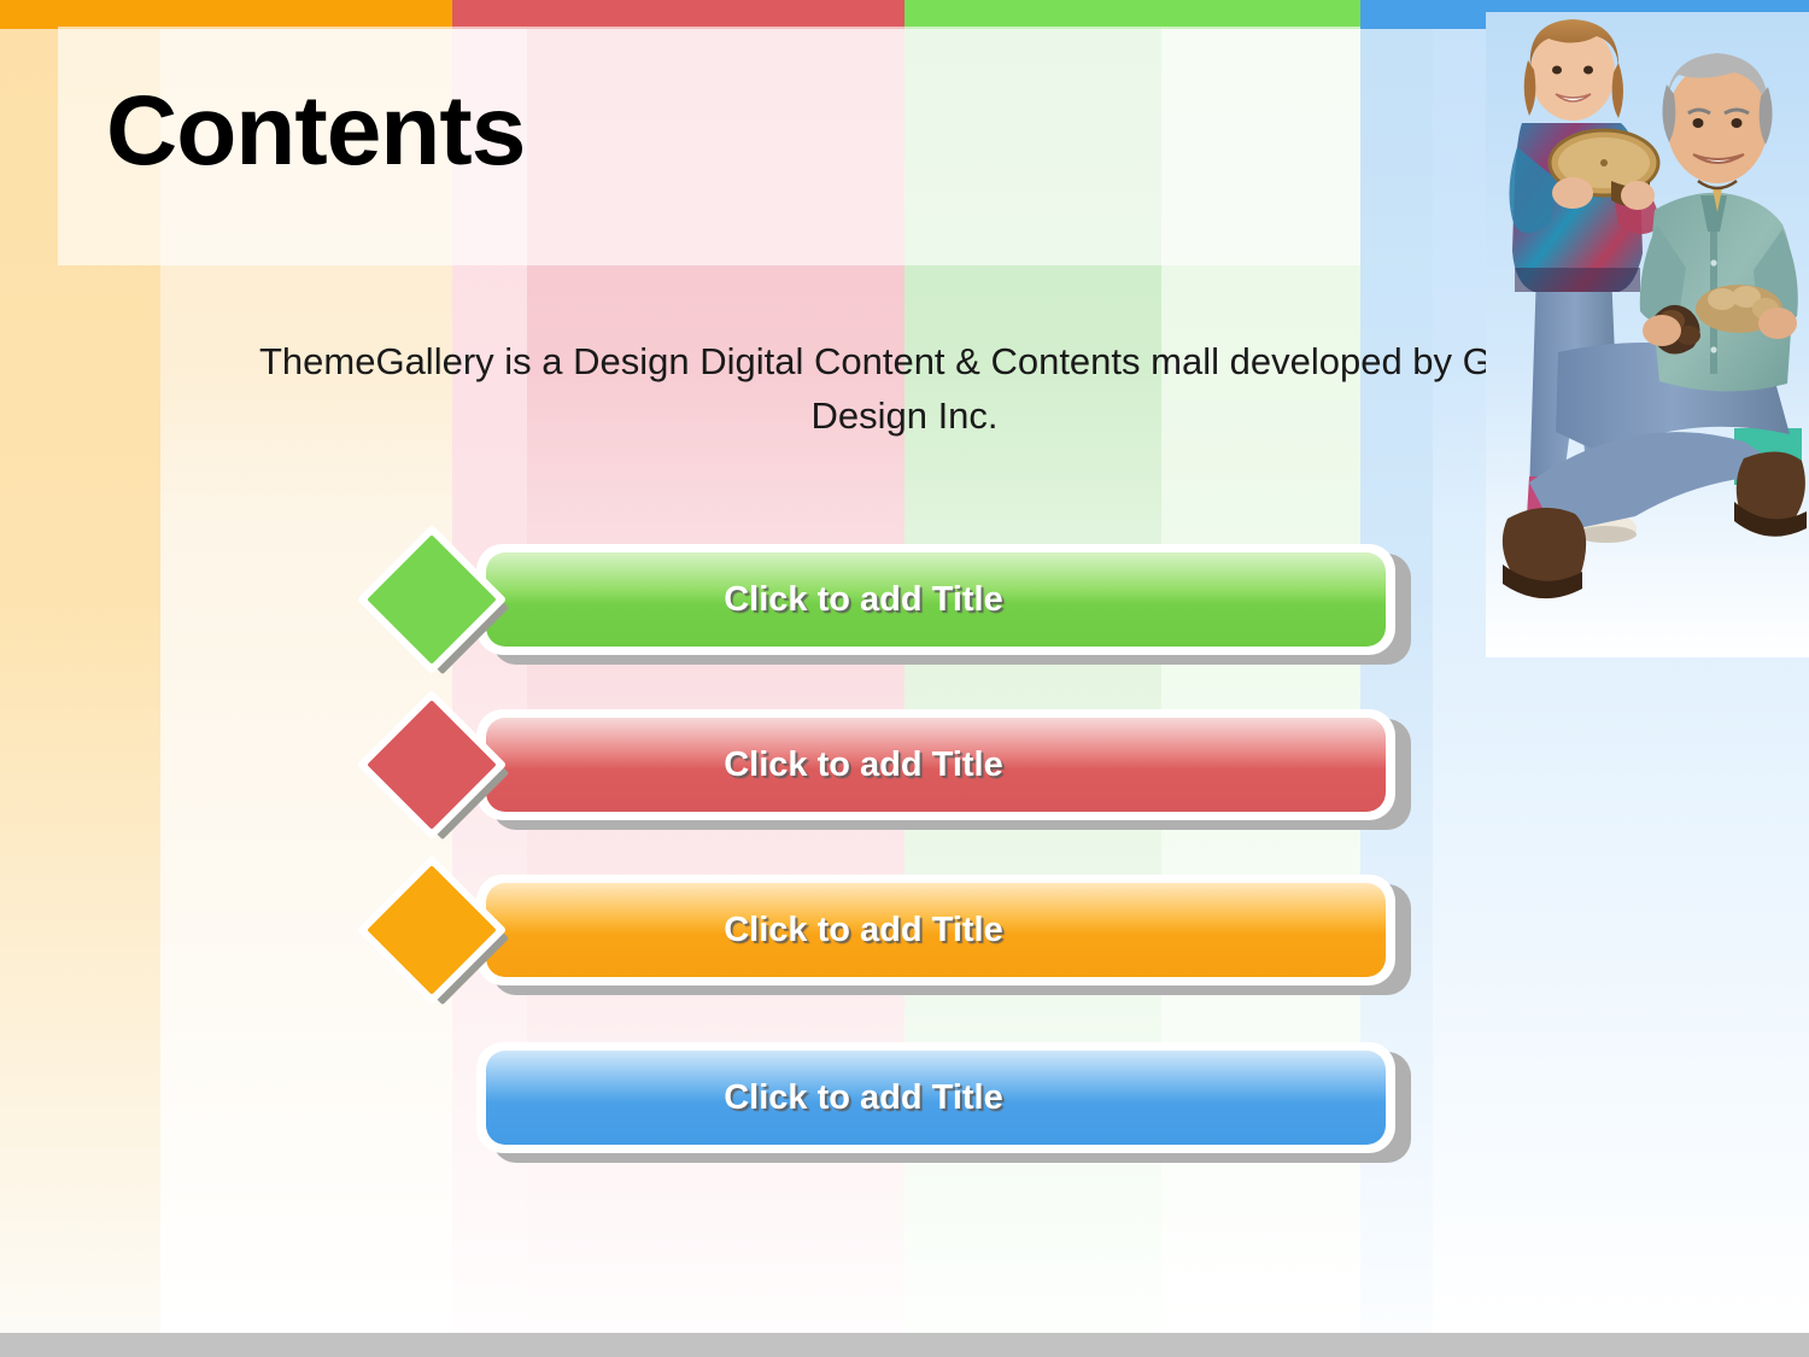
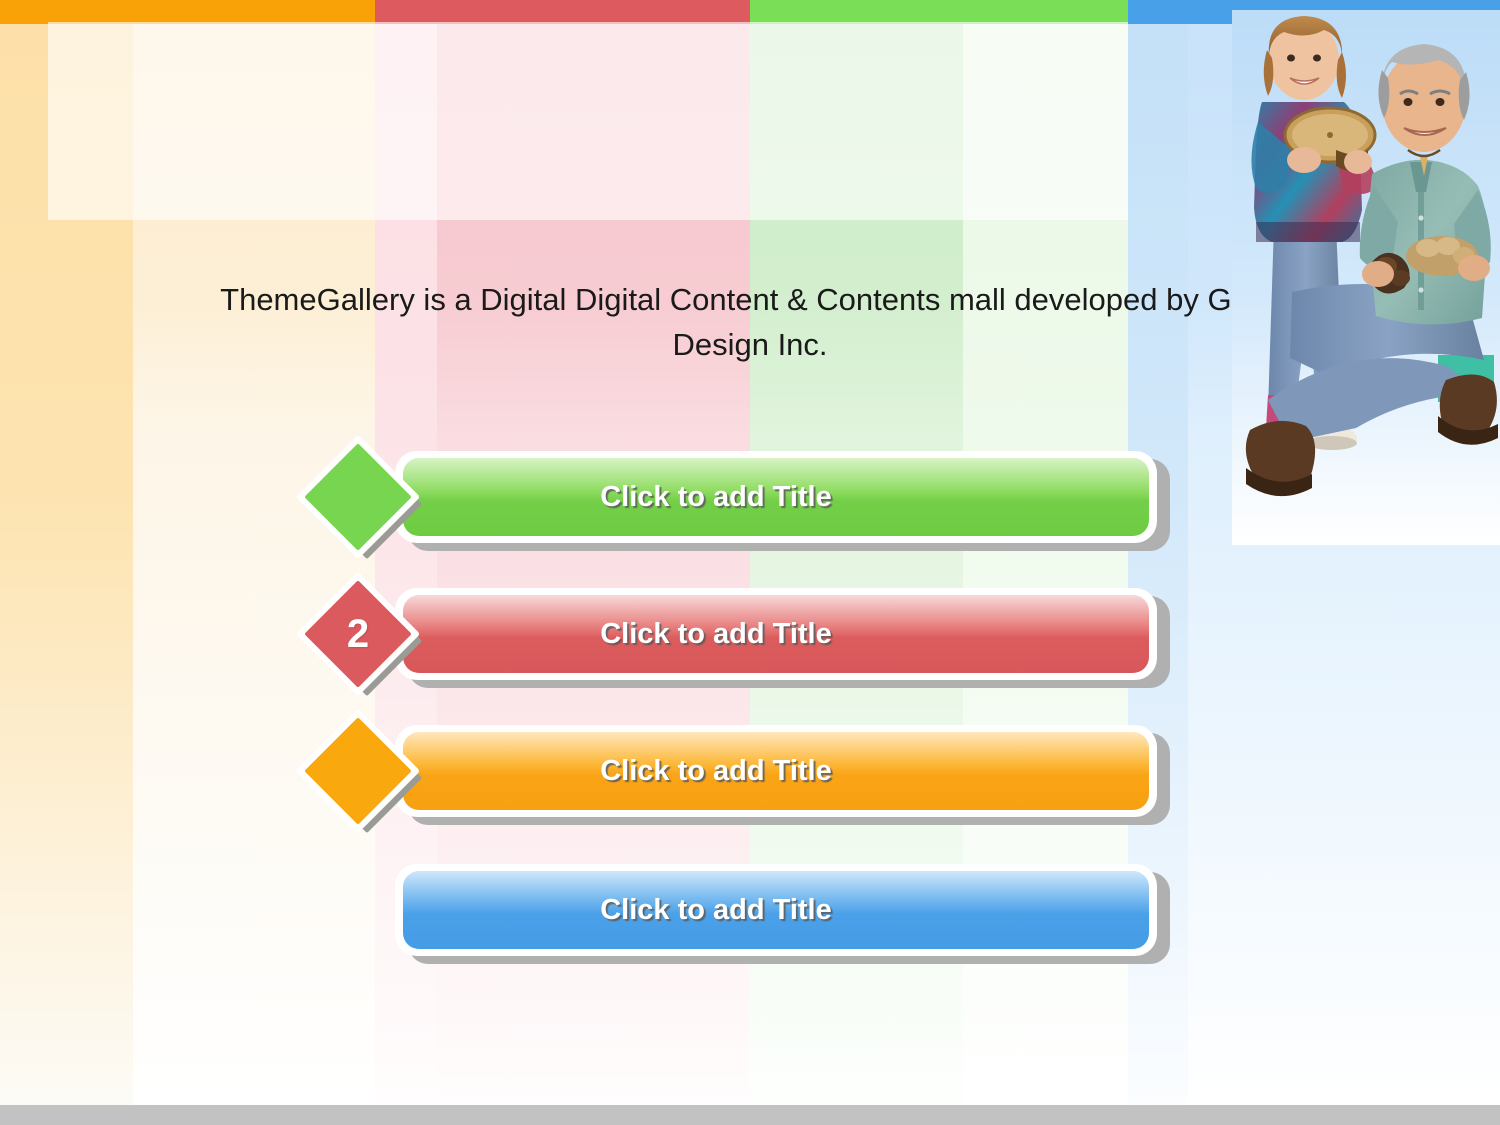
- Contents
- ThemeGallery is a Design Digital Content & Contents mall developed by G Design Inc.
+ ThemeGallery is a Digital Digital Content & Contents mall developed by G Design Inc.
  Click to add Title
  Click to add Title
+ 2
  Click to add Title
  Click to add Title
